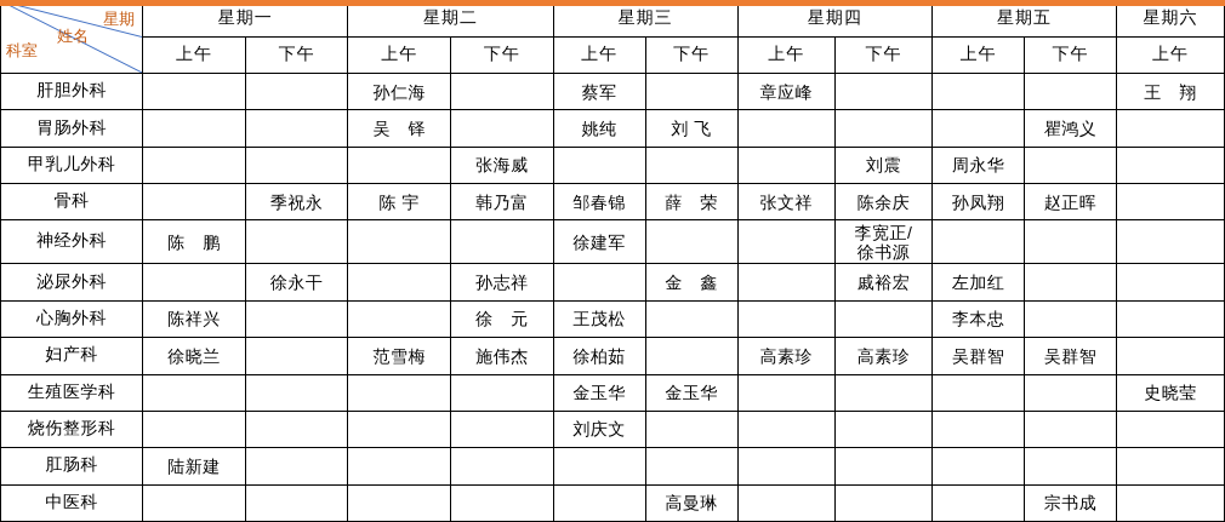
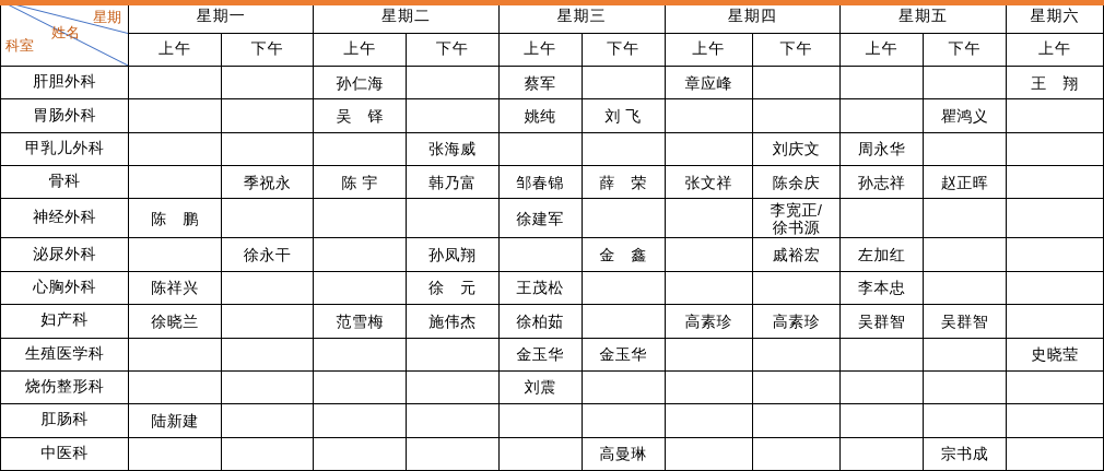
  星期 姓名 科室	星期一	星期二	星期三	星期四	星期五	星期六
  上午	下午	上午	下午	上午	下午	上午	下午	上午	下午	上午
  肝胆外科			孙仁海		蔡军		章应峰				王 翔
  胃肠外科			吴 铎		姚纯	刘 飞				瞿鸿义
- 甲乳儿外科				张海威				刘震	周永华
+ 甲乳儿外科				张海威				刘庆文	周永华
- 骨科		季祝永	陈 宇	韩乃富	邹春锦	薛 荣	张文祥	陈余庆	孙凤翔	赵正晖
+ 骨科		季祝永	陈 宇	韩乃富	邹春锦	薛 荣	张文祥	陈余庆	孙志祥	赵正晖
  神经外科	陈 鹏				徐建军			李宽正/徐书源
- 泌尿外科		徐永干		孙志祥		金 鑫		戚裕宏	左加红
+ 泌尿外科		徐永干		孙凤翔		金 鑫		戚裕宏	左加红
  心胸外科	陈祥兴			徐 元	王茂松				李本忠
  妇产科	徐晓兰		范雪梅	施伟杰	徐柏茹		高素珍	高素珍	吴群智	吴群智
  生殖医学科					金玉华	金玉华					史晓莹
- 烧伤整形科					刘庆文
+ 烧伤整形科					刘震
  肛肠科	陆新建
  中医科						高曼琳				宗书成
